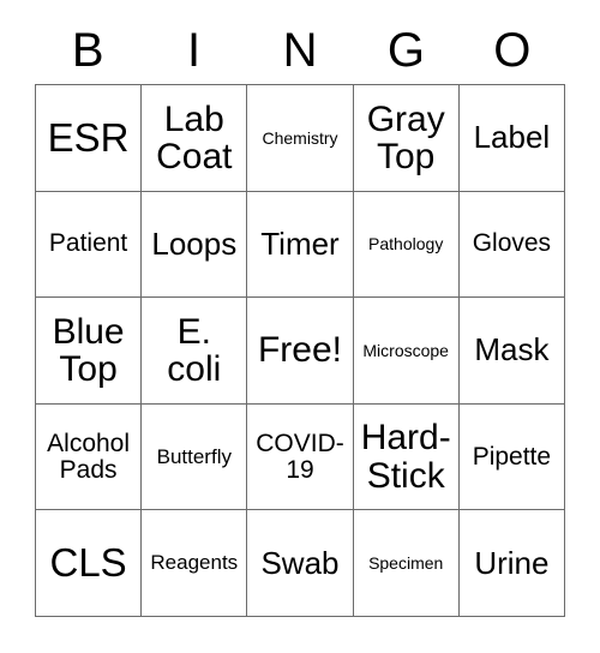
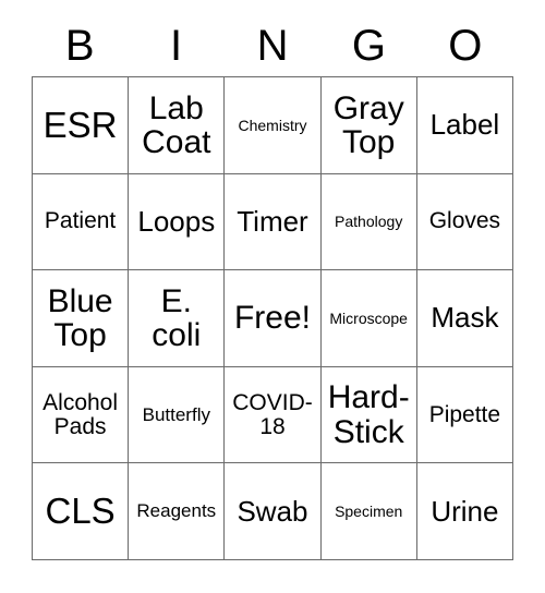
  B
  I
  N
  G
  O
  ESR
  Lab Coat
  Chemistry
  Gray Top
  Label
  Patient
  Loops
  Timer
  Pathology
  Gloves
  Blue Top
  E. coli
  Free!
  Microscope
  Mask
  Alcohol Pads
  Butterfly
- COVID-19
+ COVID-18
  Hard-Stick
  Pipette
  CLS
  Reagents
  Swab
  Specimen
  Urine
